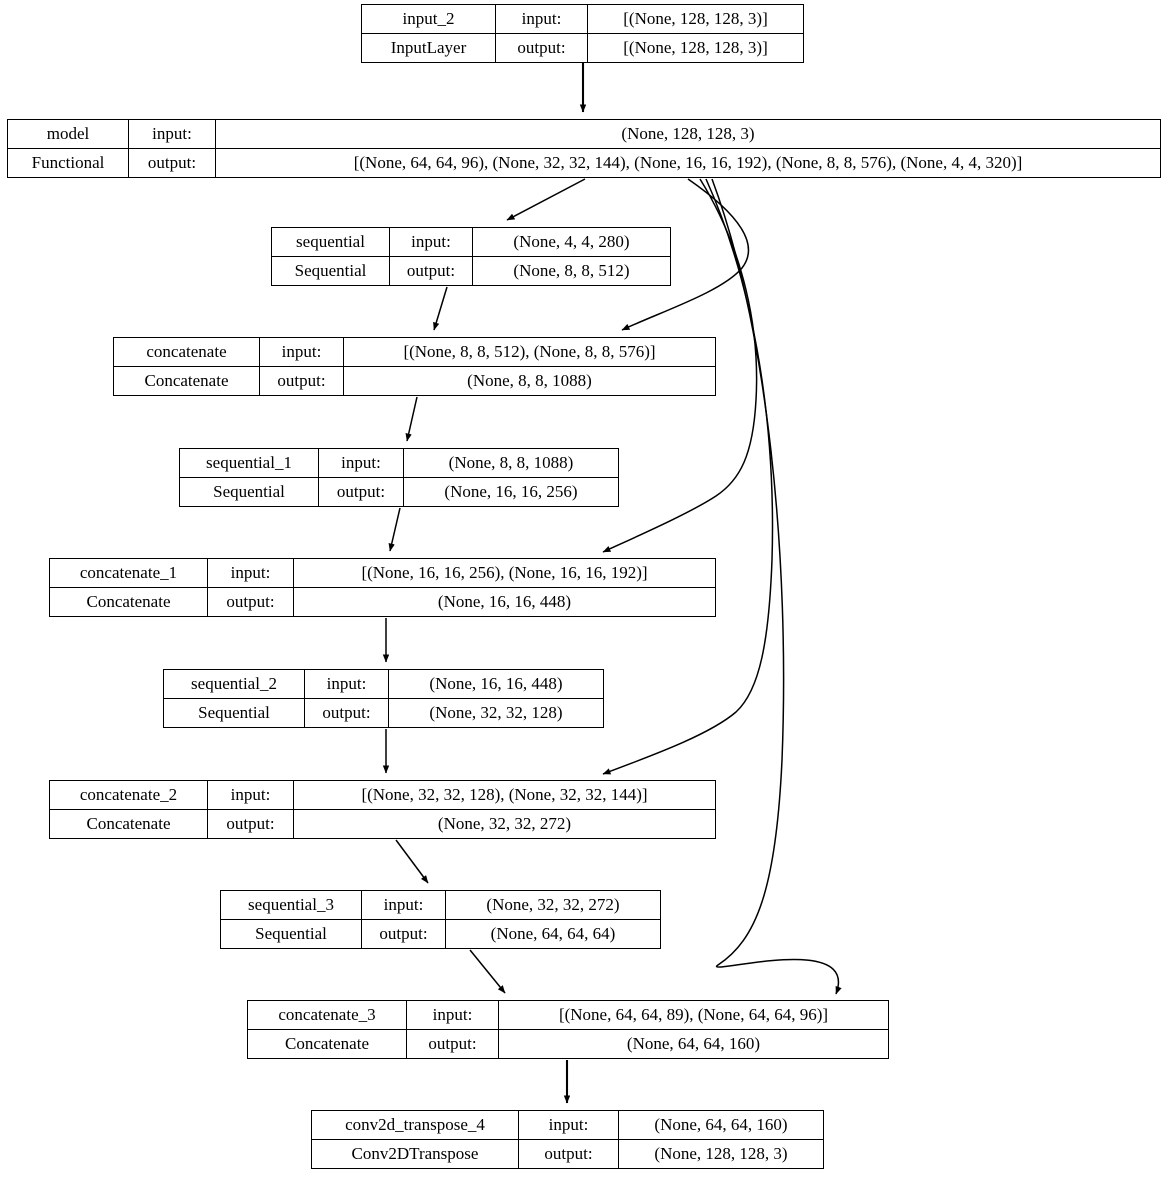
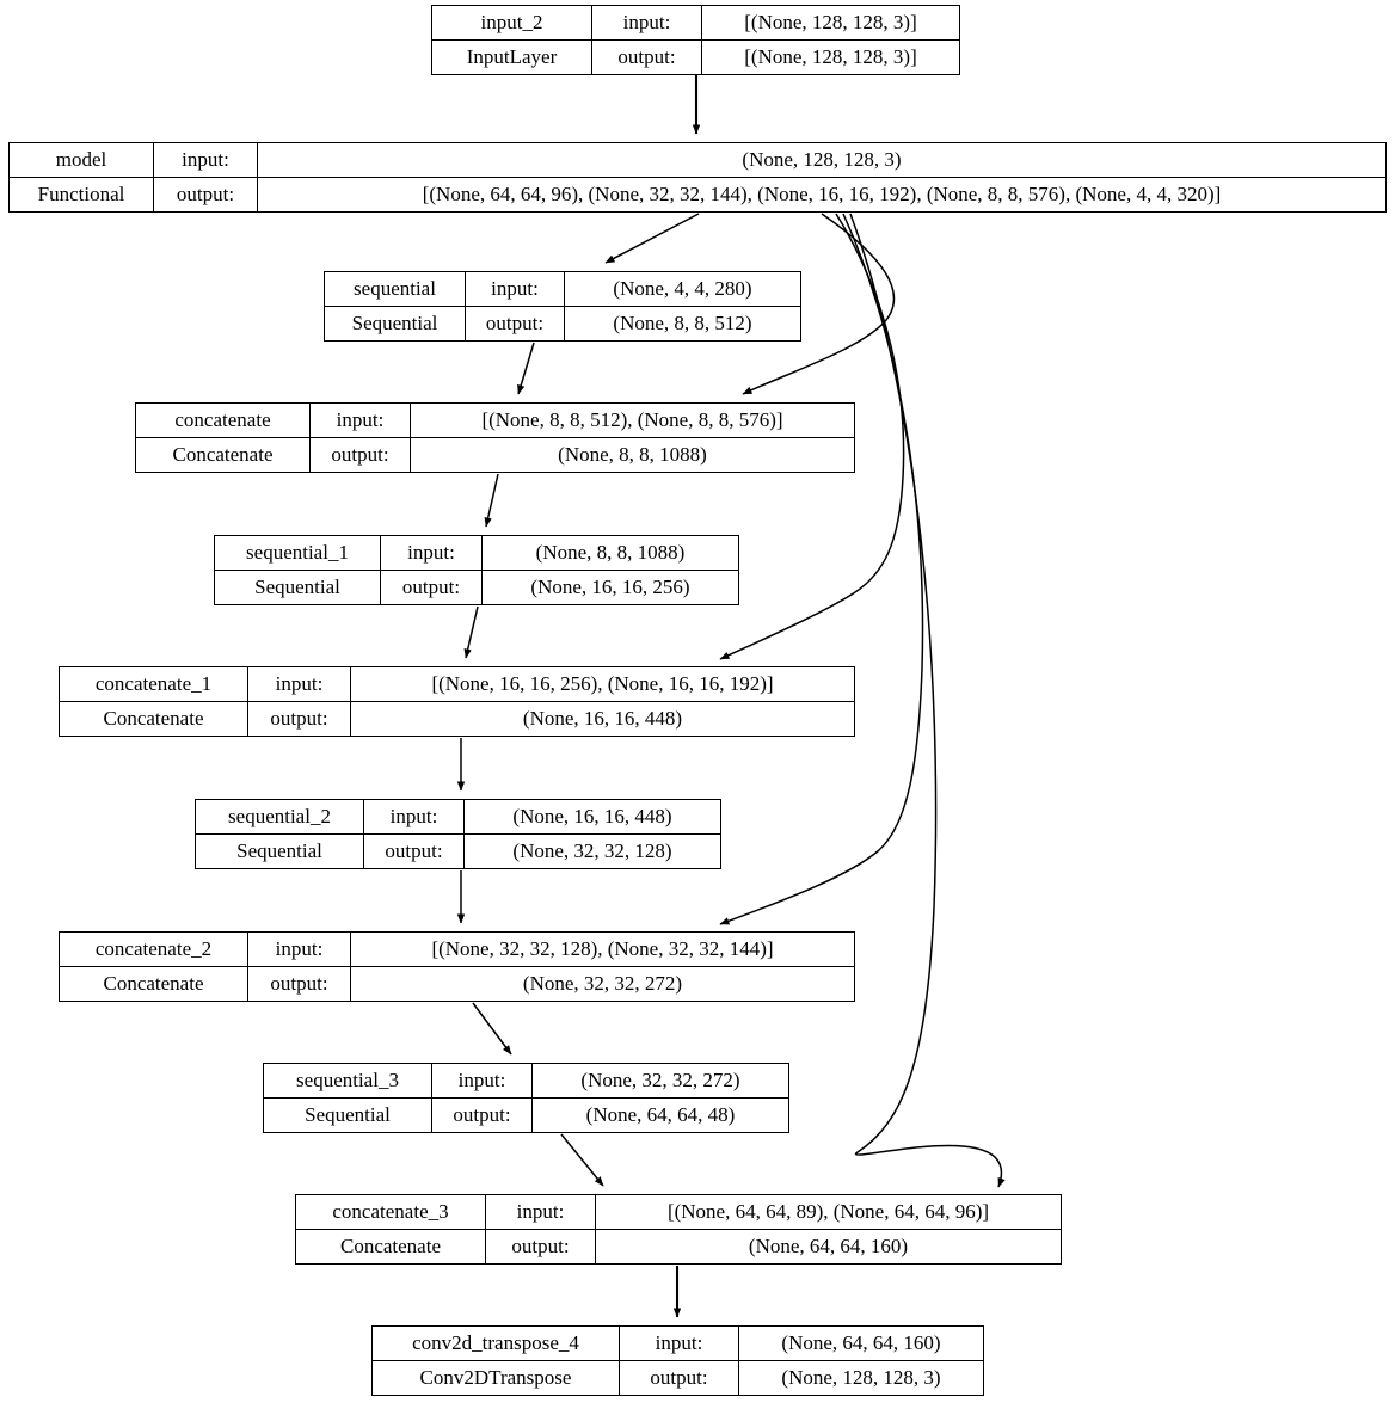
  input_2
  input:
  [(None, 128, 128, 3)]
  InputLayer
  output:
  [(None, 128, 128, 3)]
  model
  input:
  (None, 128, 128, 3)
  Functional
  output:
  [(None, 64, 64, 96), (None, 32, 32, 144), (None, 16, 16, 192), (None, 8, 8, 576), (None, 4, 4, 320)]
  sequential
  input:
  (None, 4, 4, 280)
  Sequential
  output:
  (None, 8, 8, 512)
  concatenate
  input:
  [(None, 8, 8, 512), (None, 8, 8, 576)]
  Concatenate
  output:
  (None, 8, 8, 1088)
  sequential_1
  input:
  (None, 8, 8, 1088)
  Sequential
  output:
  (None, 16, 16, 256)
  concatenate_1
  input:
  [(None, 16, 16, 256), (None, 16, 16, 192)]
  Concatenate
  output:
  (None, 16, 16, 448)
  sequential_2
  input:
  (None, 16, 16, 448)
  Sequential
  output:
  (None, 32, 32, 128)
  concatenate_2
  input:
  [(None, 32, 32, 128), (None, 32, 32, 144)]
  Concatenate
  output:
  (None, 32, 32, 272)
  sequential_3
  input:
  (None, 32, 32, 272)
  Sequential
  output:
- (None, 64, 64, 64)
+ (None, 64, 64, 48)
  concatenate_3
  input:
  [(None, 64, 64, 89), (None, 64, 64, 96)]
  Concatenate
  output:
  (None, 64, 64, 160)
  conv2d_transpose_4
  input:
  (None, 64, 64, 160)
  Conv2DTranspose
  output:
  (None, 128, 128, 3)
